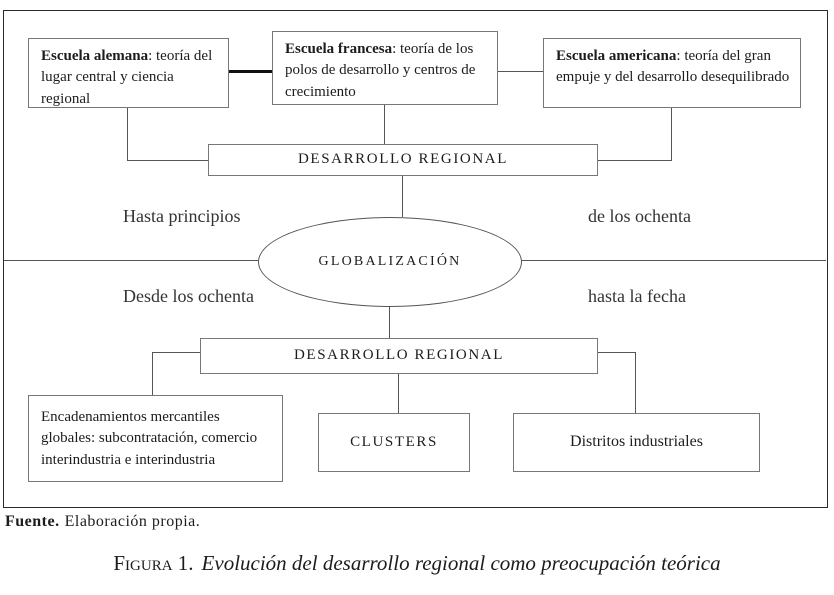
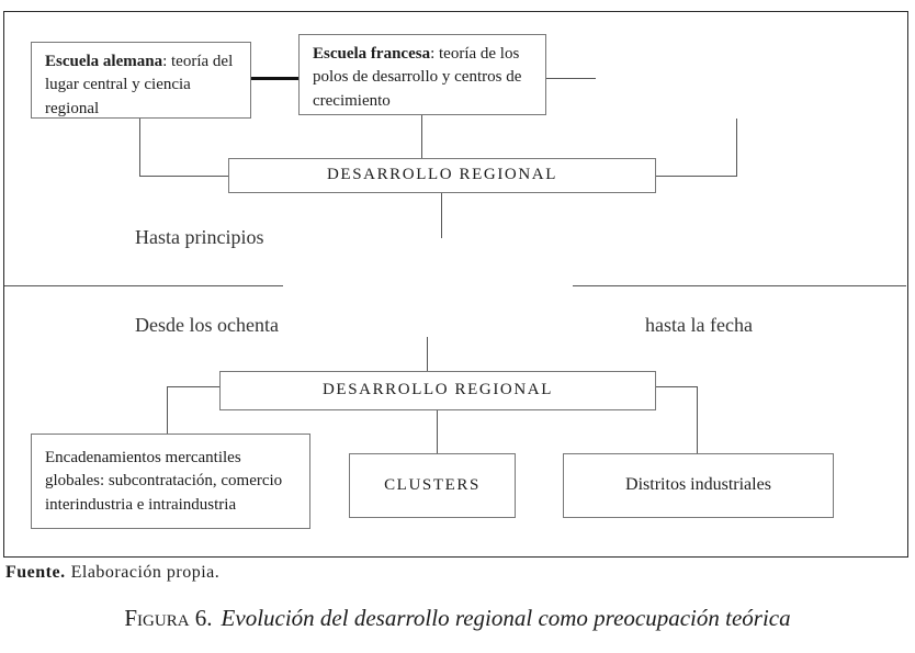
  Escuela alemana: teoría del lugar central y ciencia regional
  Escuela francesa: teoría de los polos de desarrollo y centros de crecimiento
- Escuela americana: teoría del gran empuje y del desarrollo desequilibrado
  DESARROLLO REGIONAL
  Hasta principios
- de los ochenta
  Desde los ochenta
  hasta la fecha
- GLOBALIZACIÓN
  DESARROLLO REGIONAL
- Encadenamientos mercantiles globales: subcontratación, comercio interindustria e interindustria
+ Encadenamientos mercantiles globales: subcontratación, comercio interindustria e intraindustria
  CLUSTERS
  Distritos industriales
  Fuente. Elaboración propia.
- Figura 1. Evolución del desarrollo regional como preocupación teórica
+ Figura 6. Evolución del desarrollo regional como preocupación teórica
